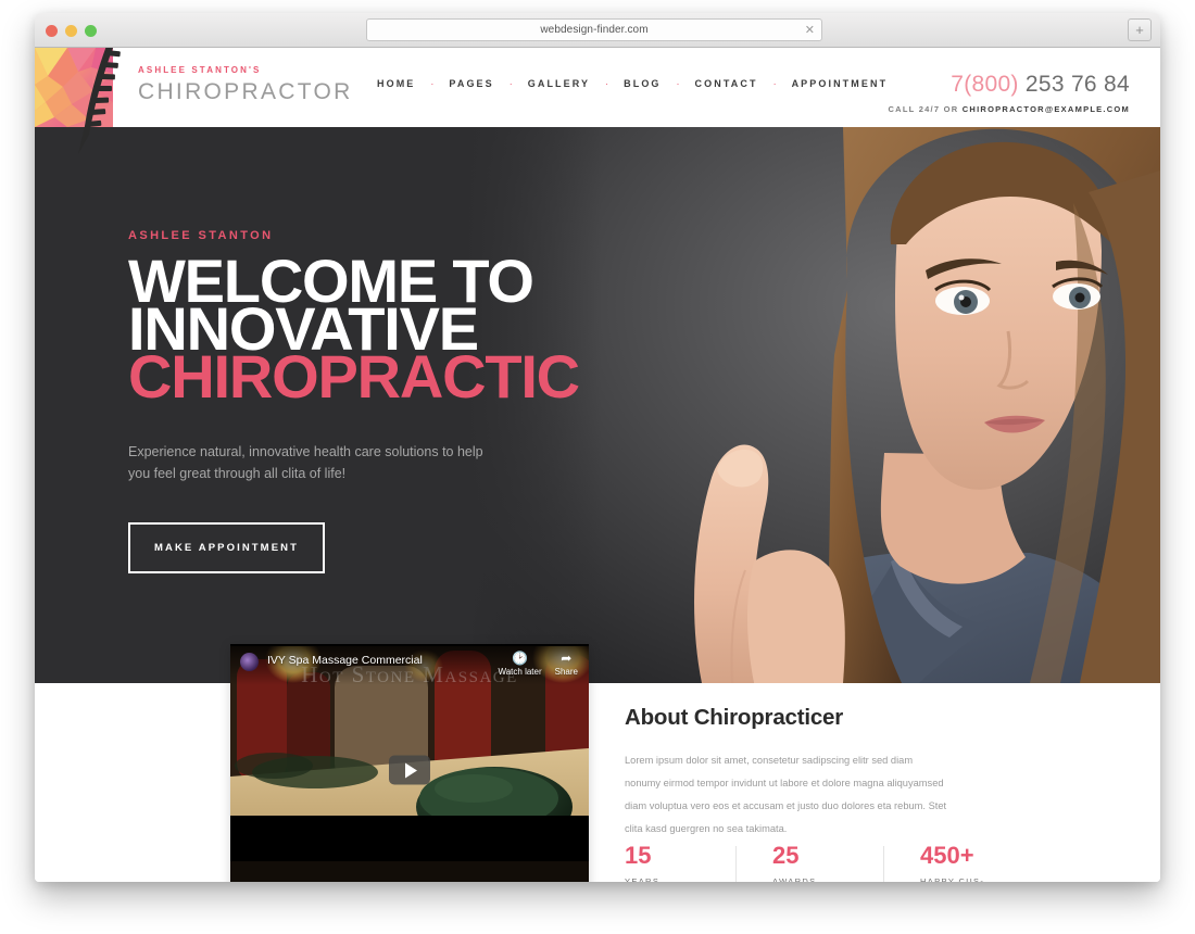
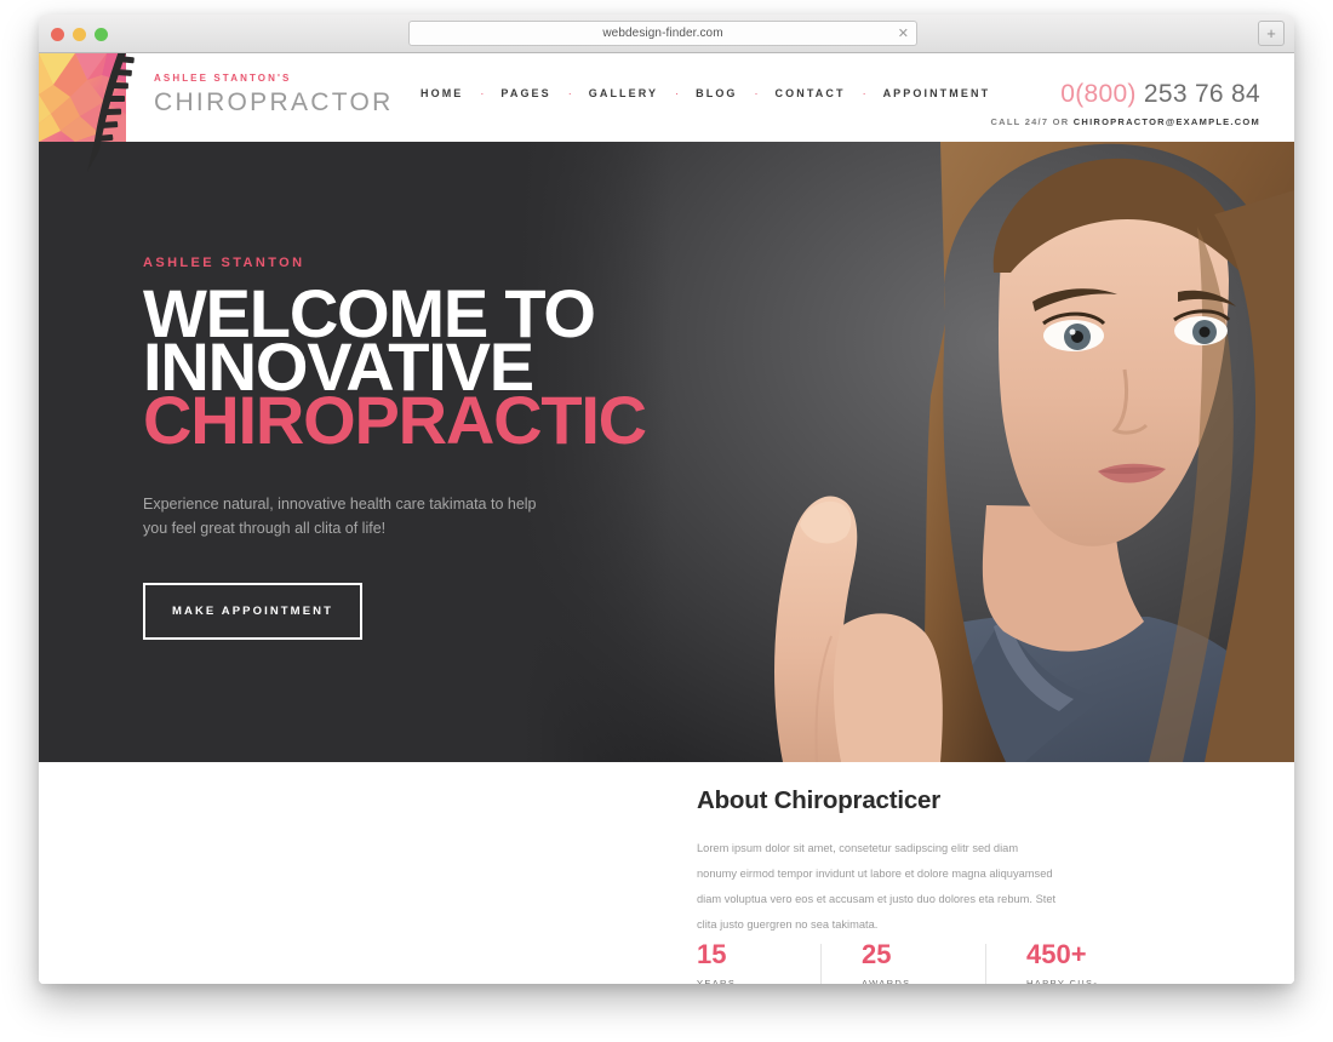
  webdesign-finder.com
  ✕
  +
  ASHLEE STANTON'S
  CHIROPRACTOR
  HOME
  ·
  PAGES
  ·
  GALLERY
  ·
  BLOG
  ·
  CONTACT
  ·
  APPOINTMENT
- 7(800) 253 76 84
+ 0(800) 253 76 84
  CALL 24/7 OR CHIROPRACTOR@EXAMPLE.COM
  ASHLEE STANTON
  WELCOME TO
  INNOVATIVE
  CHIROPRACTIC
- Experience natural, innovative health care solutions to help
+ Experience natural, innovative health care takimata to help
  you feel great through all clita of life!
  MAKE APPOINTMENT
- IVY Spa Massage Commercial
- 🕑
- Watch later
- ➦
- Share
  About Chiropracticer
- Lorem ipsum dolor sit amet, consetetur sadipscing elitr sed diam nonumy eirmod tempor invidunt ut labore et dolore magna aliquyamsed diam voluptua vero eos et accusam et justo duo dolores eta rebum. Stet clita kasd guergren no sea takimata.
+ Lorem ipsum dolor sit amet, consetetur sadipscing elitr sed diam nonumy eirmod tempor invidunt ut labore et dolore magna aliquyamsed diam voluptua vero eos et accusam et justo duo dolores eta rebum. Stet clita justo guergren no sea takimata.
  15
  25
  450+
